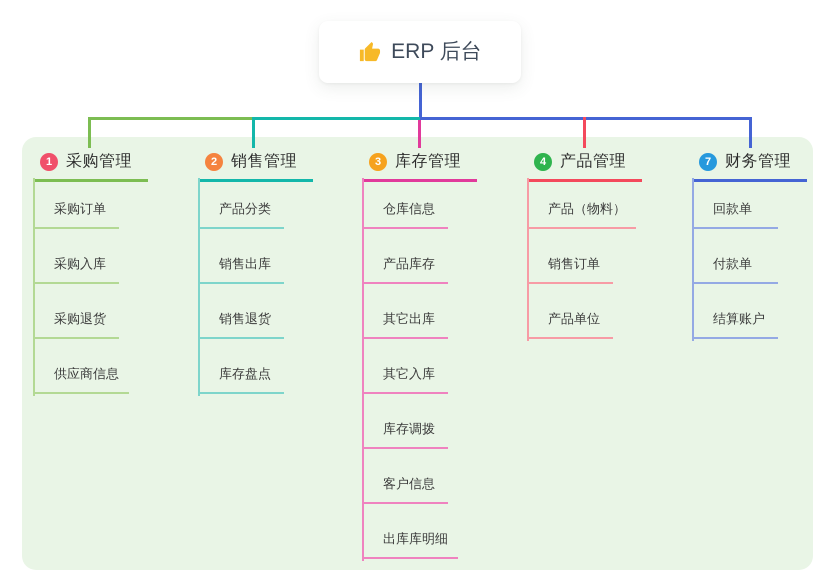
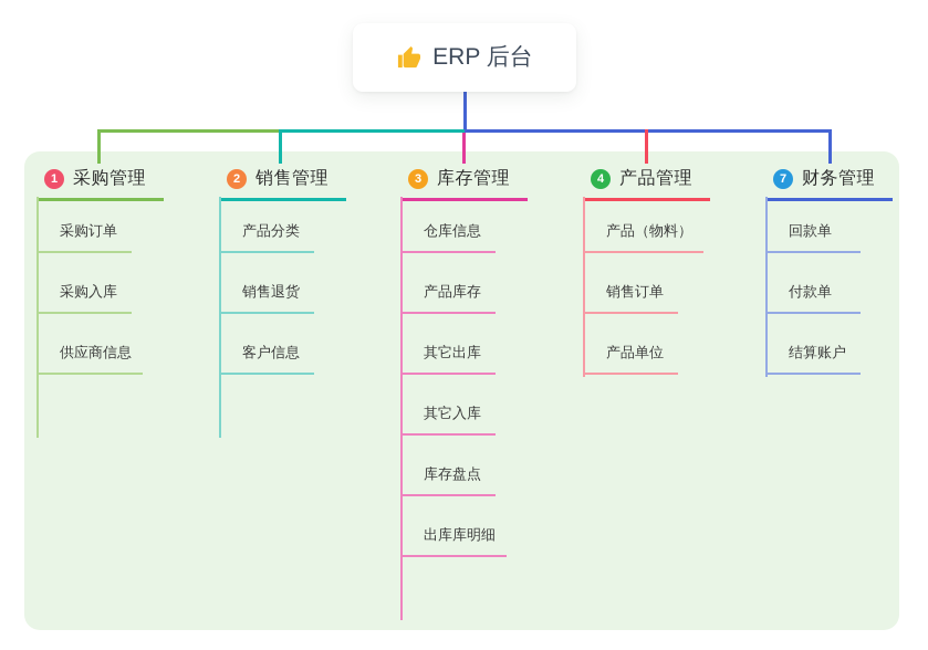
  ERP 后台
  1
  采购管理
  采购订单
  采购入库
- 采购退货
  供应商信息
  2
  销售管理
  产品分类
- 销售出库
  销售退货
- 库存盘点
+ 客户信息
  3
  库存管理
  仓库信息
  产品库存
  其它出库
  其它入库
- 库存调拨
- 客户信息
+ 库存盘点
  出库库明细
  4
  产品管理
  产品（物料）
  销售订单
  产品单位
  7
  财务管理
  回款单
  付款单
  结算账户
